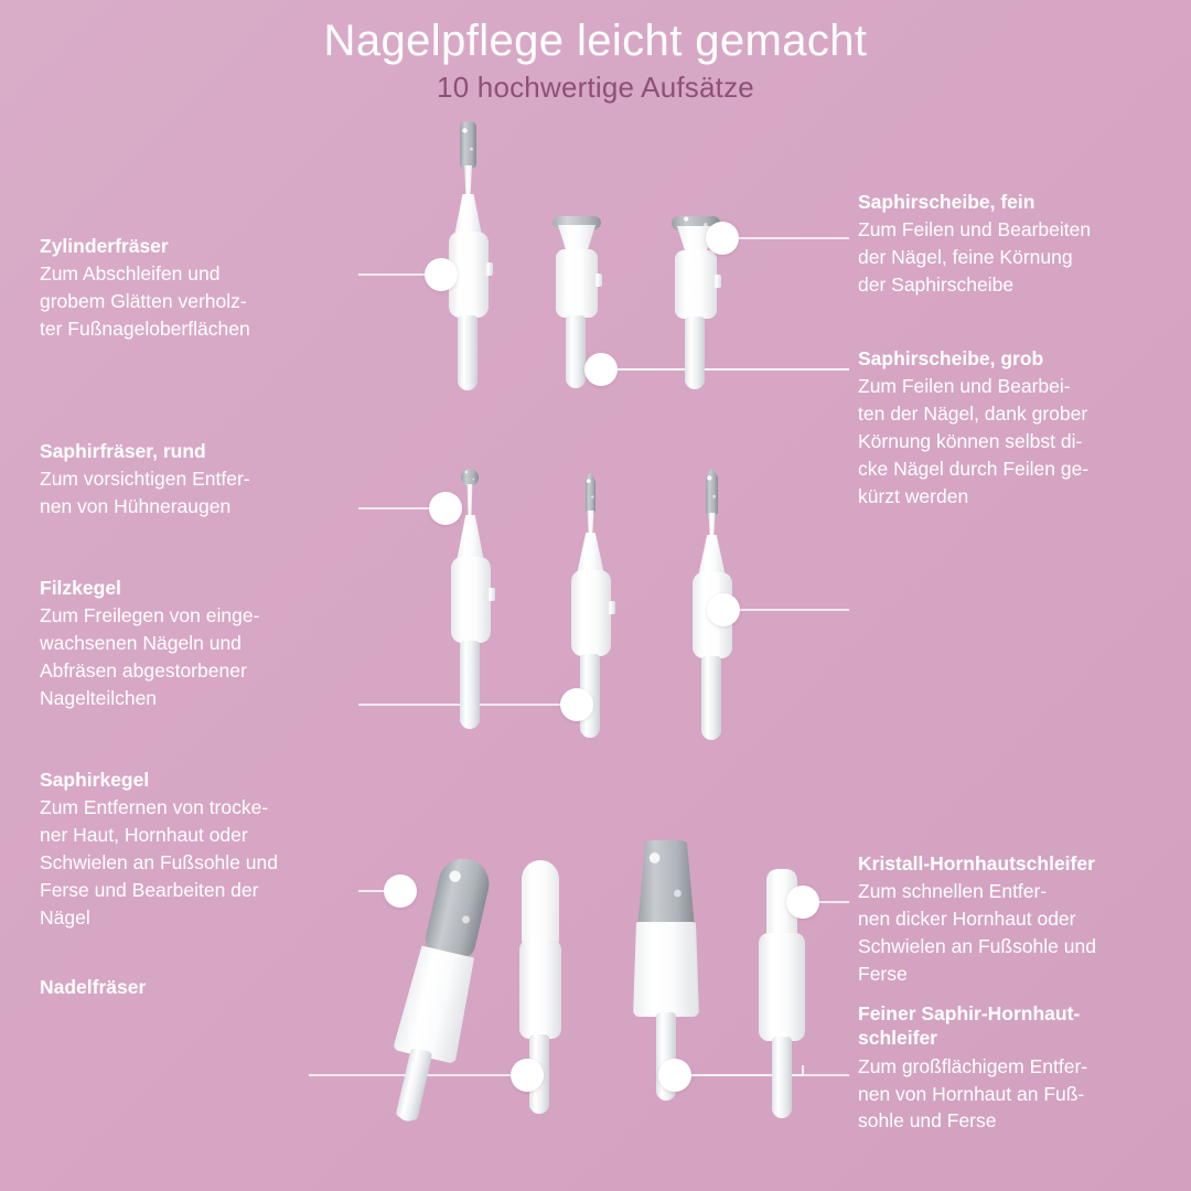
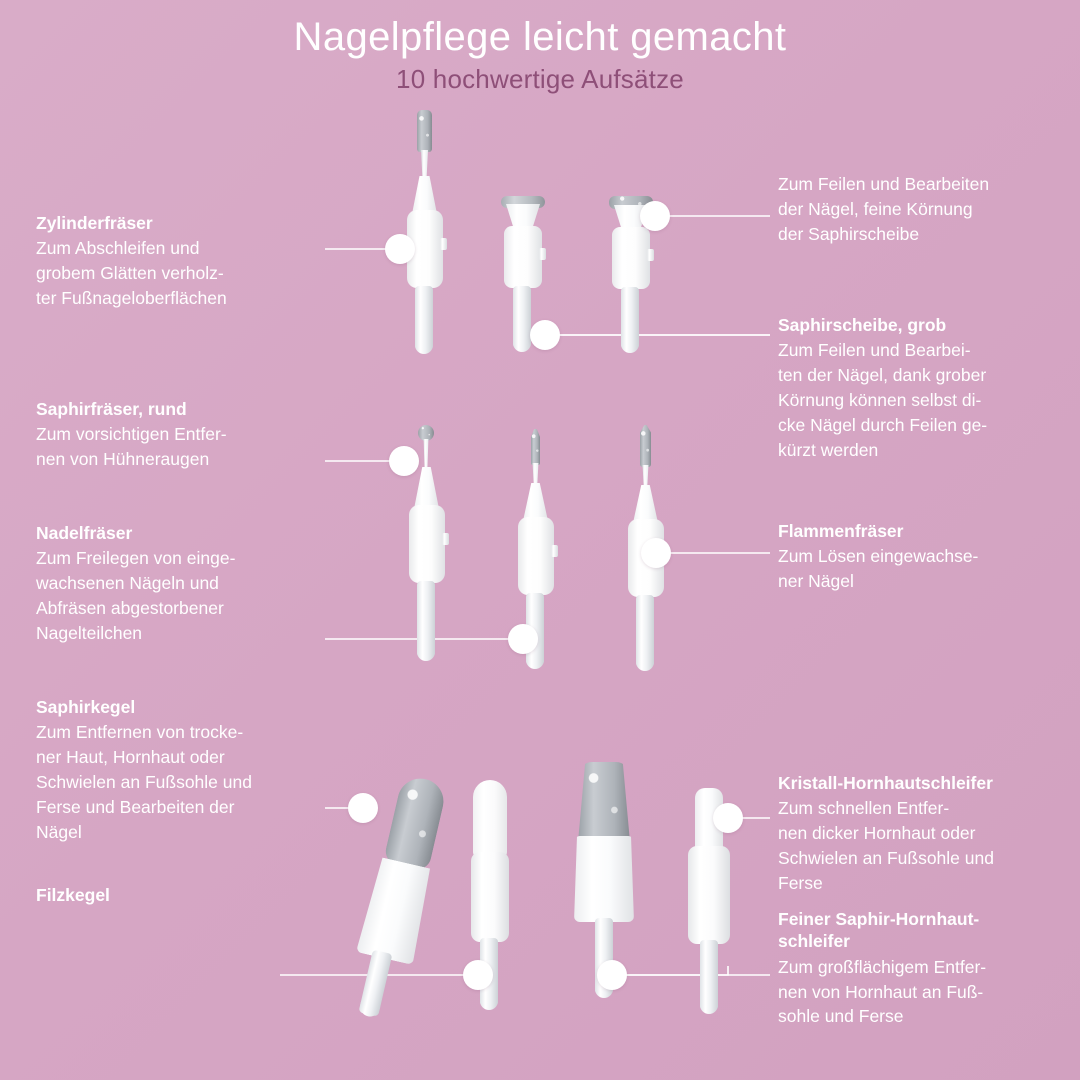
  Nagelpflege leicht gemacht
  10 hochwertige Aufsätze
  Zylinderfräser
  Zum Abschleifen und
  grobem Glätten verholz-
  ter Fußnageloberflächen
  Saphirfräser, rund
  Zum vorsichtigen Entfer-
  nen von Hühneraugen
- Filzkegel
+ Nadelfräser
  Zum Freilegen von einge-
  wachsenen Nägeln und
  Abfräsen abgestorbener
  Nagelteilchen
  Saphirkegel
  Zum Entfernen von trocke-
  ner Haut, Hornhaut oder
  Schwielen an Fußsohle und
  Ferse und Bearbeiten der
  Nägel
- Nadelfräser
+ Filzkegel
- Saphirscheibe, fein
  Zum Feilen und Bearbeiten
  der Nägel, feine Körnung
  der Saphirscheibe
  Saphirscheibe, grob
  Zum Feilen und Bearbei-
  ten der Nägel, dank grober
  Körnung können selbst di-
  cke Nägel durch Feilen ge-
  kürzt werden
+ Flammenfräser
+ Zum Lösen eingewachse-
+ ner Nägel
  Kristall-Hornhautschleifer
  Zum schnellen Entfer-
  nen dicker Hornhaut oder
  Schwielen an Fußsohle und
  Ferse
  Feiner Saphir-Hornhaut-
  schleifer
  Zum großflächigem Entfer-
  nen von Hornhaut an Fuß-
  sohle und Ferse
